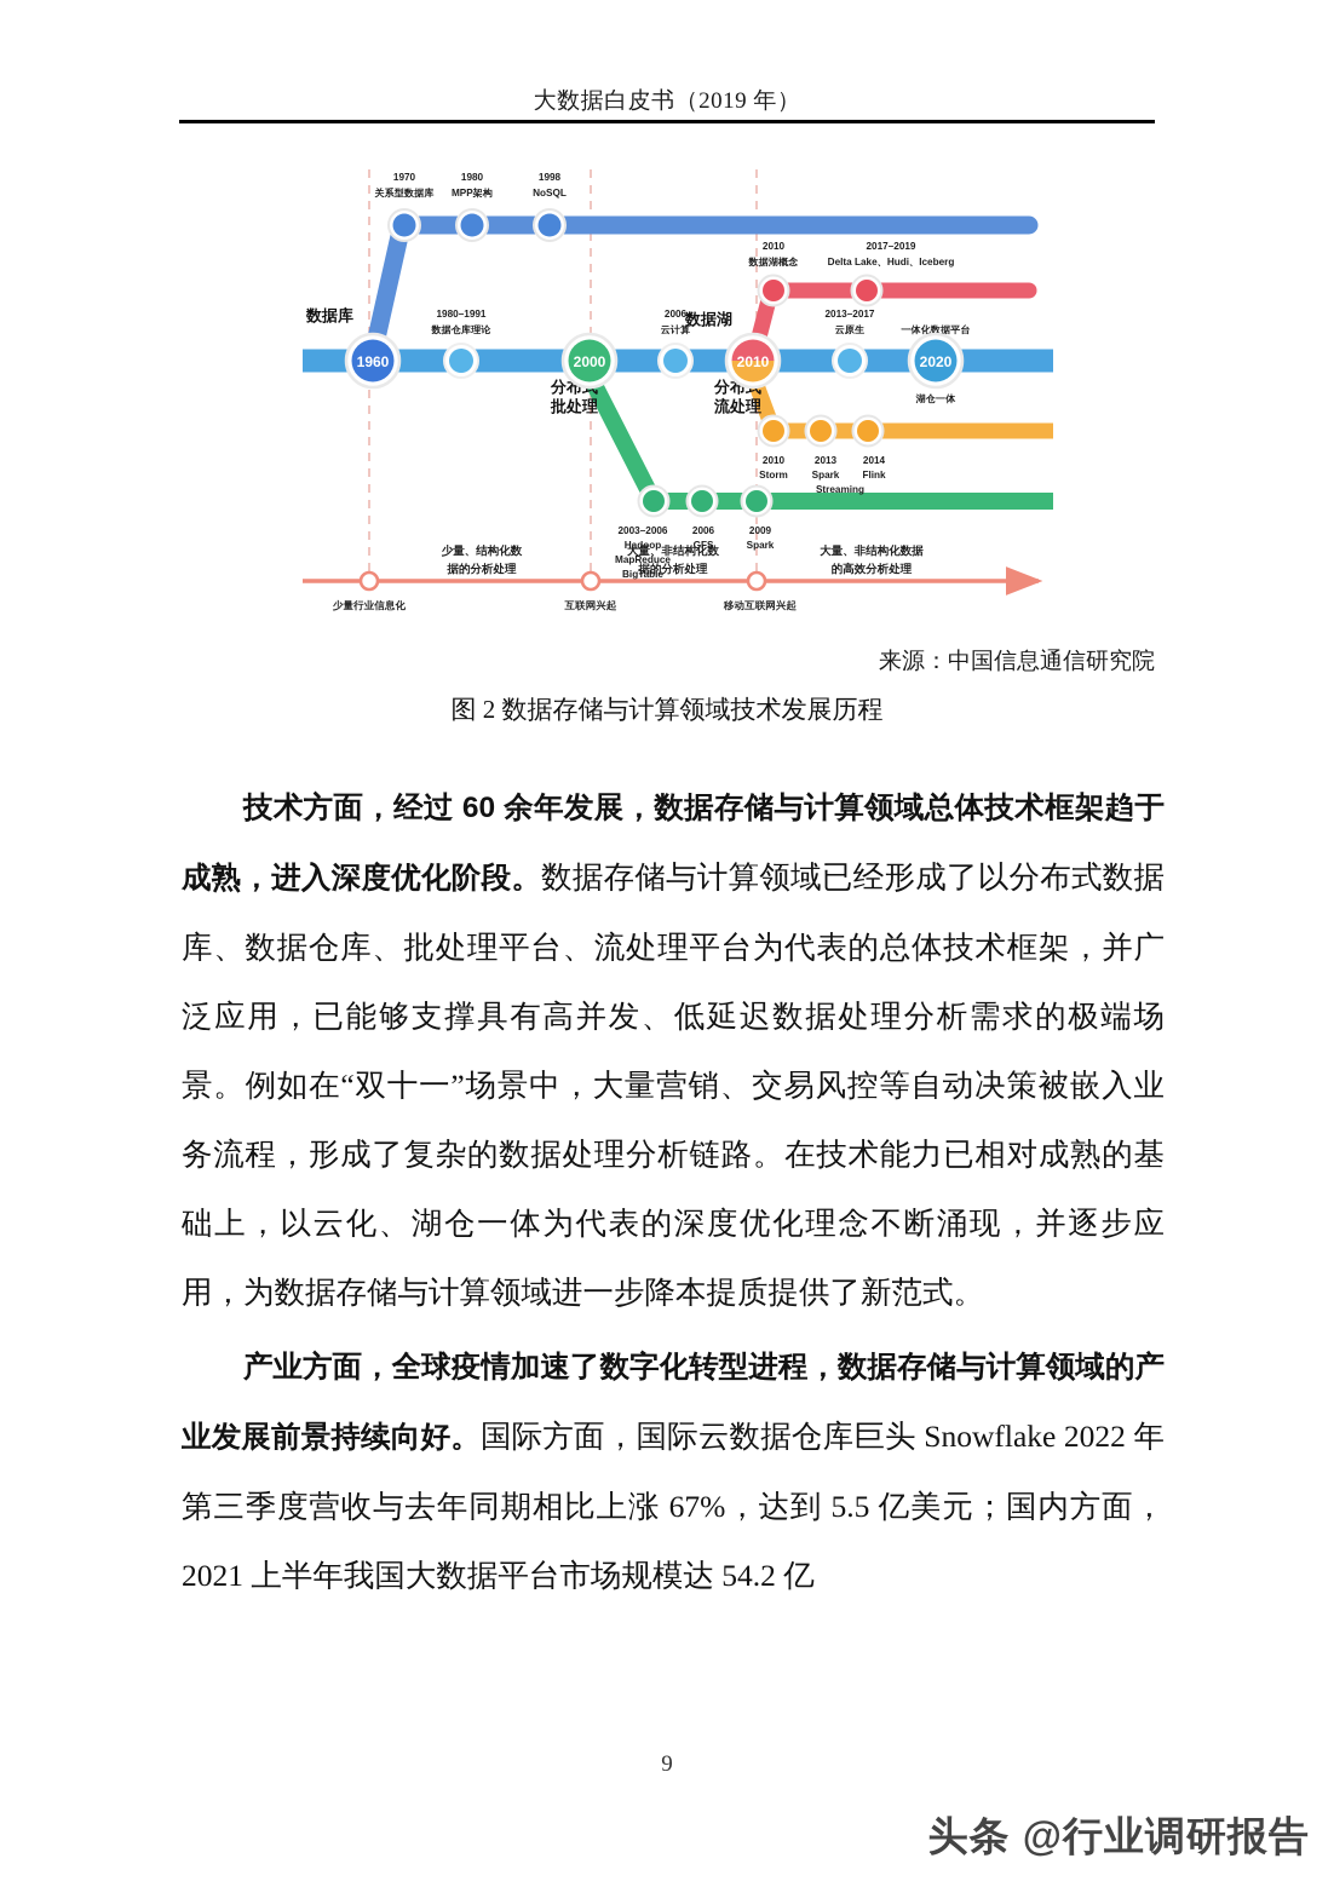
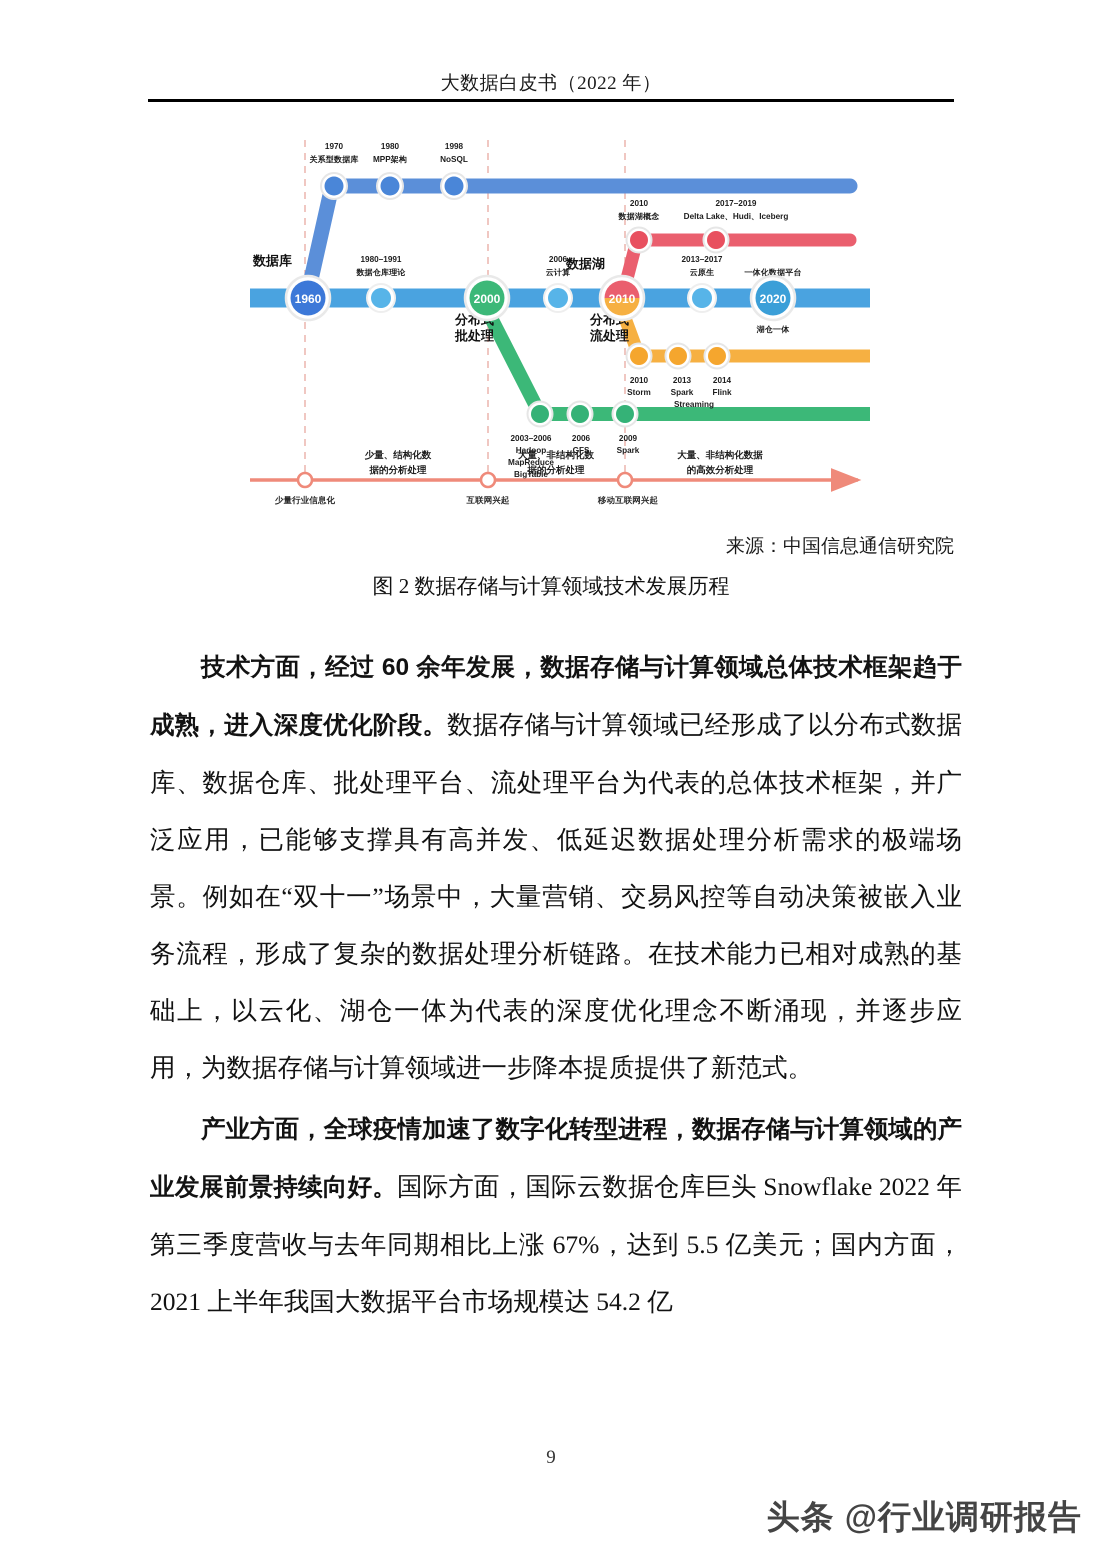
- 大数据白皮书（2019 年）
+ 大数据白皮书（2022 年）
  1970
  关系型数据库
  1980
  MPP架构
  1998
  NoSQL
  2010
  数据湖概念
  2017–2019
  Delta Lake、Hudi、Iceberg
  数据湖
  2003–2006
  Hadoop
  MapReduce
  BigTable
  2006
  GFS
  2009
  Spark
  批处理
  2010
  Storm
  2013
  Spark
  Streaming
  2014
  Flink
  流处理
  1980–1991
  数据仓库理论
  2006
  云计算
  2013–2017
  云原生
  一体化数据平台
  湖仓一体
  1960
  数据库
  2000
  2010
  2020
  少量、结构化数
  据的分析处理
  大量、非结构化数
  据的分析处理
  大量、非结构化数据
  的高效分析处理
  少量行业信息化
  互联网兴起
  移动互联网兴起
  来源：中国信息通信研究院
  图 2 数据存储与计算领域技术发展历程
  技术方面，经过 60 余年发展，数据存储与计算领域总体技术框架趋于成熟，进入深度优化阶段。数据存储与计算领域已经形成了以分布式数据库、数据仓库、批处理平台、流处理平台为代表的总体技术框架，并广泛应用，已能够支撑具有高并发、低延迟数据处理分析需求的极端场景。例如在“双十一”场景中，大量营销、交易风控等自动决策被嵌入业务流程，形成了复杂的数据处理分析链路。在技术能力已相对成熟的基础上，以云化、湖仓一体为代表的深度优化理念不断涌现，并逐步应用，为数据存储与计算领域进一步降本提质提供了新范式。
  产业方面，全球疫情加速了数字化转型进程，数据存储与计算领域的产业发展前景持续向好。国际方面，国际云数据仓库巨头 Snowflake 2022 年第三季度营收与去年同期相比上涨 67%，达到 5.5 亿美元；国内方面，2021 上半年我国大数据平台市场规模达 54.2 亿
  9
  头条 @行业调研报告
